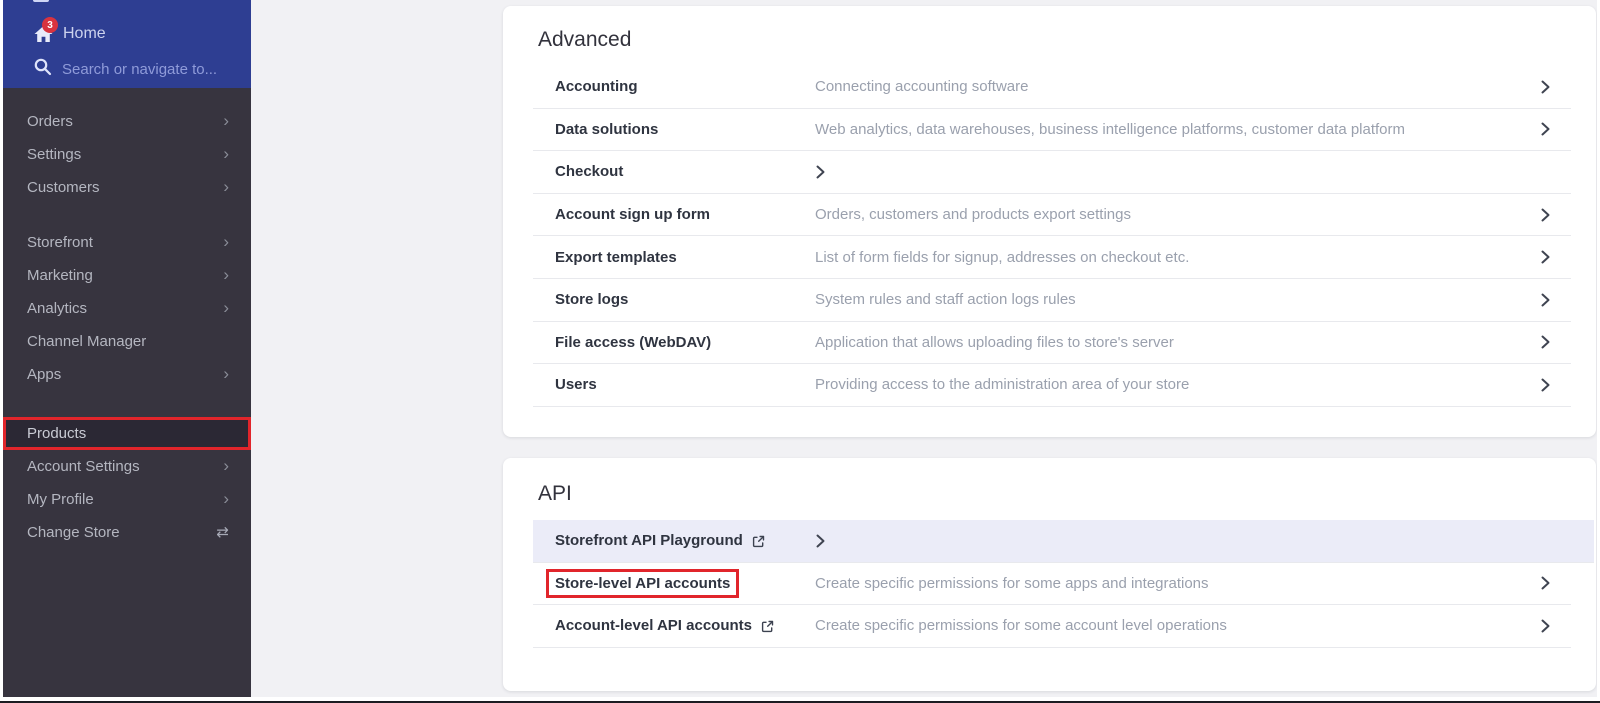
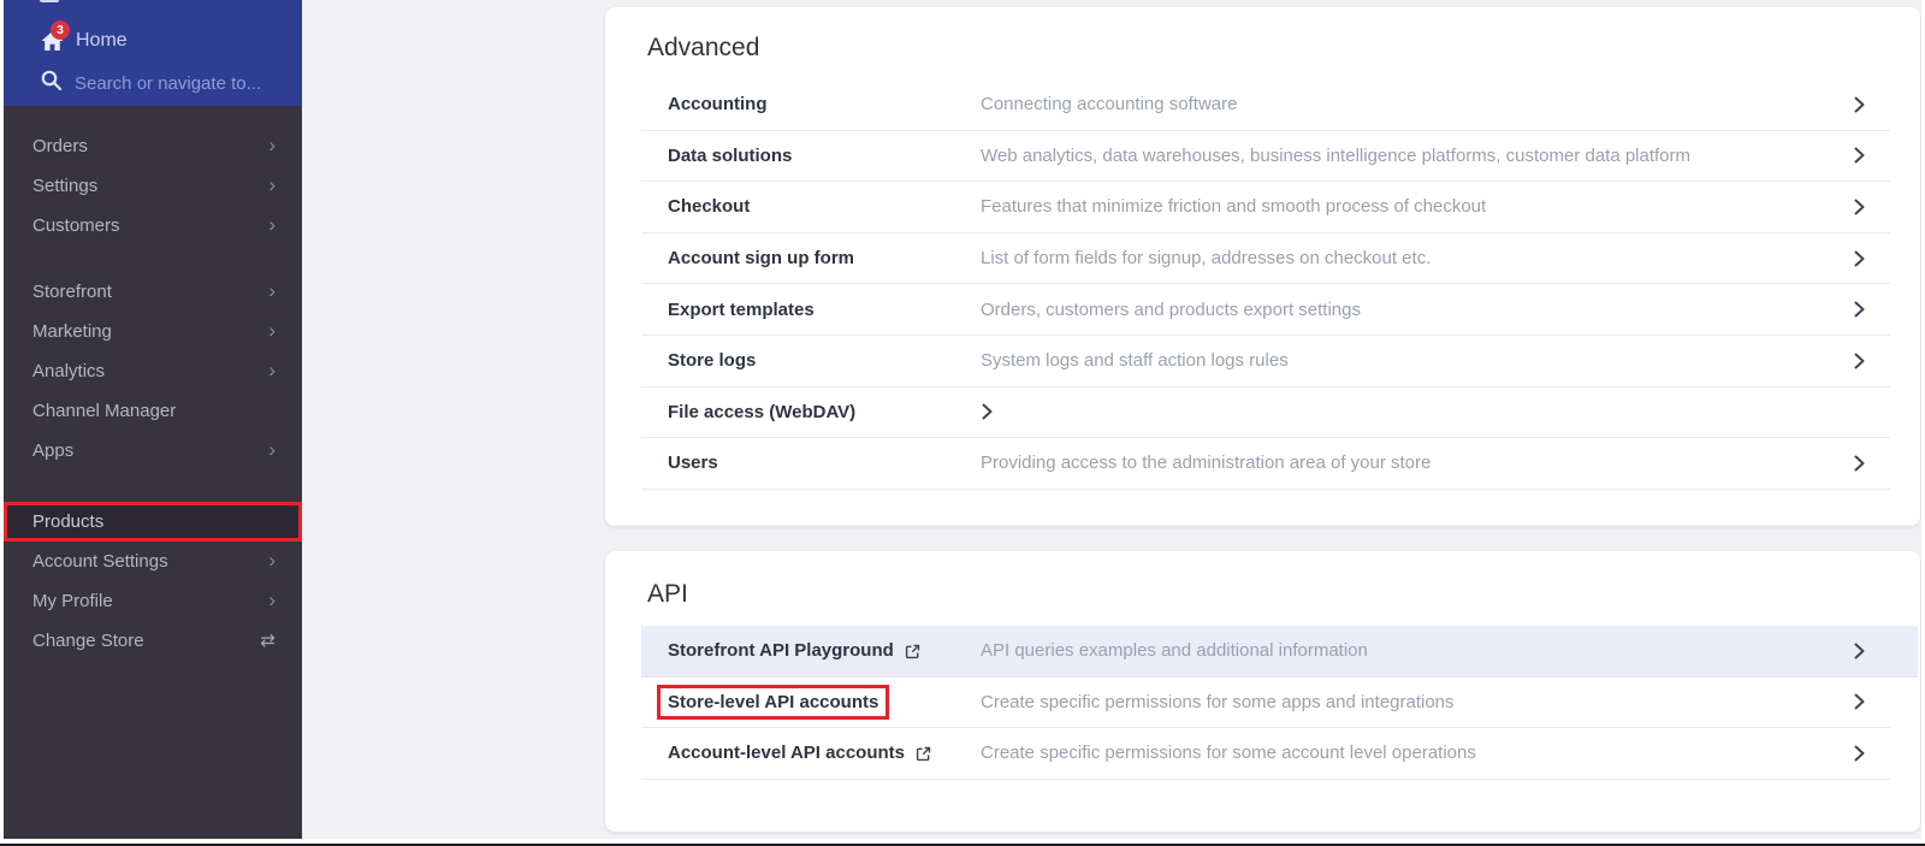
  3
  Home
  Search or navigate to...
  Orders
  ›
  Settings
  ›
  Customers
  ›
  Storefront
  ›
  Marketing
  ›
  Analytics
  ›
  Channel Manager
  Apps
  ›
  Products
  Account Settings
  ›
  My Profile
  ›
  Change Store
  ⇄
  Advanced
  Accounting
  Connecting accounting software
  Data solutions
  Web analytics, data warehouses, business intelligence platforms, customer data platform
  Checkout
+ Features that minimize friction and smooth process of checkout
  Account sign up form
- Orders, customers and products export settings
+ List of form fields for signup, addresses on checkout etc.
  Export templates
- List of form fields for signup, addresses on checkout etc.
+ Orders, customers and products export settings
  Store logs
- System rules and staff action logs rules
+ System logs and staff action logs rules
  File access (WebDAV)
- Application that allows uploading files to store's server
  Users
  Providing access to the administration area of your store
  API
  Storefront API Playground
+ API queries examples and additional information
  Store-level API accounts
  Create specific permissions for some apps and integrations
  Account-level API accounts
  Create specific permissions for some account level operations
